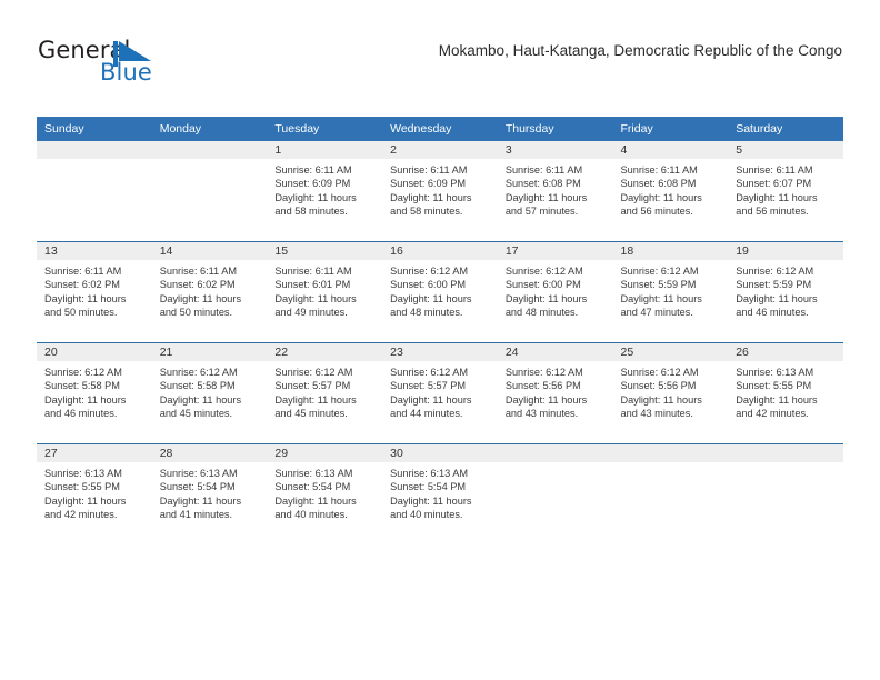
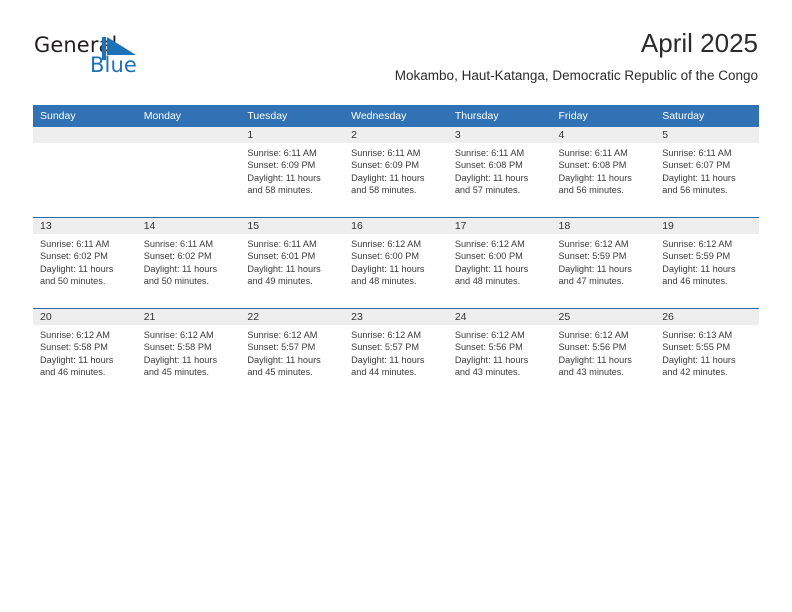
  Gener
  Blue
+ April 2025
  Mokambo, Haut-Katanga, Democratic Republic of the Congo
  Sunday	Monday	Tuesday	Wednesday	Thursday	Friday	Saturday
  		1Sunrise: 6:11 AMSunset: 6:09 PMDaylight: 11 hoursand 58 minutes.	2Sunrise: 6:11 AMSunset: 6:09 PMDaylight: 11 hoursand 58 minutes.	3Sunrise: 6:11 AMSunset: 6:08 PMDaylight: 11 hoursand 57 minutes.	4Sunrise: 6:11 AMSunset: 6:08 PMDaylight: 11 hoursand 56 minutes.	5Sunrise: 6:11 AMSunset: 6:07 PMDaylight: 11 hoursand 56 minutes.
  13Sunrise: 6:11 AMSunset: 6:02 PMDaylight: 11 hoursand 50 minutes.	14Sunrise: 6:11 AMSunset: 6:02 PMDaylight: 11 hoursand 50 minutes.	15Sunrise: 6:11 AMSunset: 6:01 PMDaylight: 11 hoursand 49 minutes.	16Sunrise: 6:12 AMSunset: 6:00 PMDaylight: 11 hoursand 48 minutes.	17Sunrise: 6:12 AMSunset: 6:00 PMDaylight: 11 hoursand 48 minutes.	18Sunrise: 6:12 AMSunset: 5:59 PMDaylight: 11 hoursand 47 minutes.	19Sunrise: 6:12 AMSunset: 5:59 PMDaylight: 11 hoursand 46 minutes.
  20Sunrise: 6:12 AMSunset: 5:58 PMDaylight: 11 hoursand 46 minutes.	21Sunrise: 6:12 AMSunset: 5:58 PMDaylight: 11 hoursand 45 minutes.	22Sunrise: 6:12 AMSunset: 5:57 PMDaylight: 11 hoursand 45 minutes.	23Sunrise: 6:12 AMSunset: 5:57 PMDaylight: 11 hoursand 44 minutes.	24Sunrise: 6:12 AMSunset: 5:56 PMDaylight: 11 hoursand 43 minutes.	25Sunrise: 6:12 AMSunset: 5:56 PMDaylight: 11 hoursand 43 minutes.	26Sunrise: 6:13 AMSunset: 5:55 PMDaylight: 11 hoursand 42 minutes.
- 27Sunrise: 6:13 AMSunset: 5:55 PMDaylight: 11 hoursand 42 minutes.	28Sunrise: 6:13 AMSunset: 5:54 PMDaylight: 11 hoursand 41 minutes.	29Sunrise: 6:13 AMSunset: 5:54 PMDaylight: 11 hoursand 40 minutes.	30Sunrise: 6:13 AMSunset: 5:54 PMDaylight: 11 hoursand 40 minutes.
